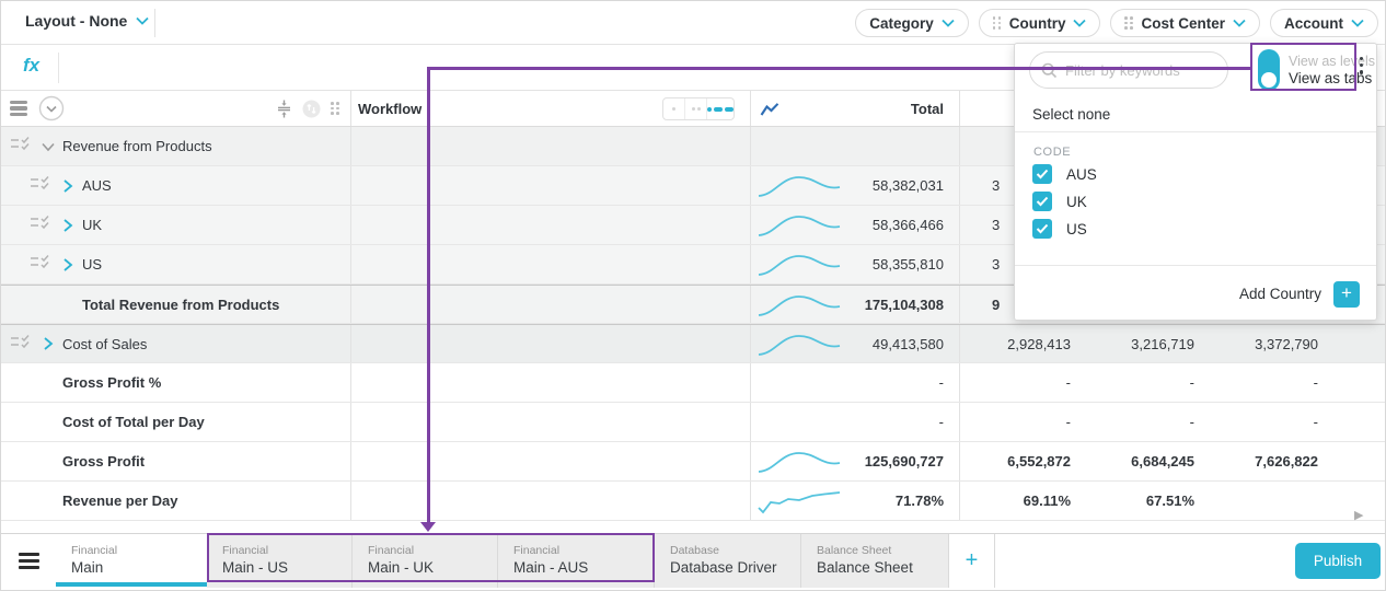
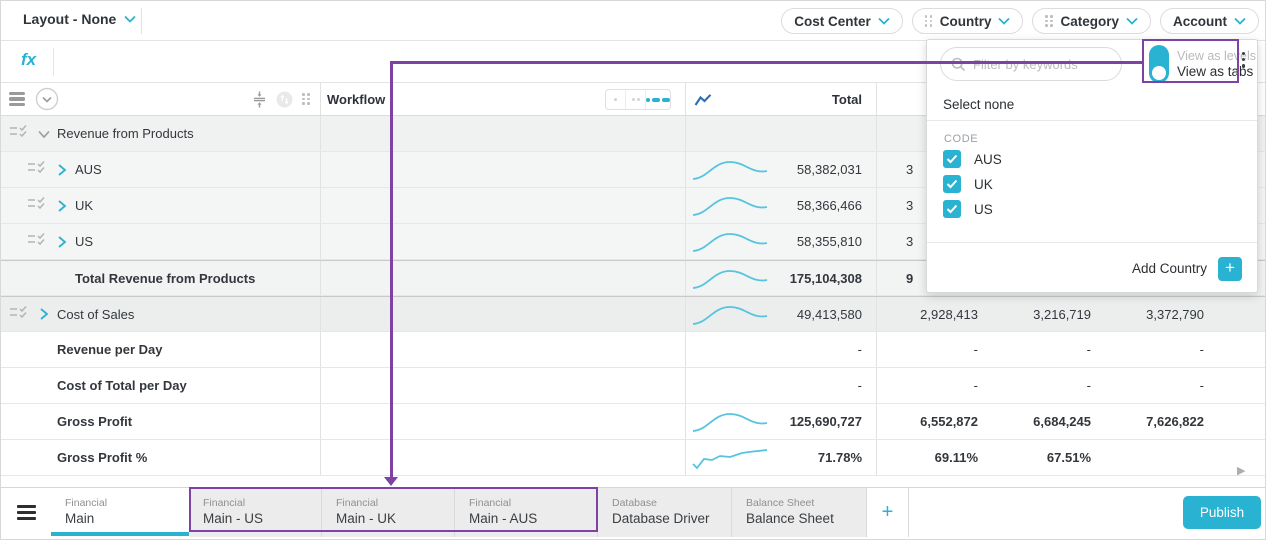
  Layout - None
- Category
+ Cost Center
  Country
- Cost Center
+ Category
  Account
  fx
  Workflow
  Total
  Revenue from Products
  AUS
  58,382,031
  3
  UK
  58,366,466
  3
  US
  58,355,810
  3
  Total Revenue from Products
  175,104,308
  9
  Cost of Sales
  49,413,580
  2,928,413
  3,216,719
  3,372,790
- Gross Profit %
+ Revenue per Day
  -
  -
  -
  -
  Cost of Total per Day
  -
  -
  -
  -
  Gross Profit
  125,690,727
  6,552,872
  6,684,245
  7,626,822
- Revenue per Day
+ Gross Profit %
  71.78%
  69.11%
  67.51%
  ▶
  Filter by keywords
  View as levels
  View as tabs
  Select none
  CODE
  AUS
  UK
  US
  Add Country
  +
  Financial
  Main
  Financial
  Main - US
  Financial
  Main - UK
  Financial
  Main - AUS
  Database
  Database Driver
  Balance Sheet
  Balance Sheet
  +
  Publish
